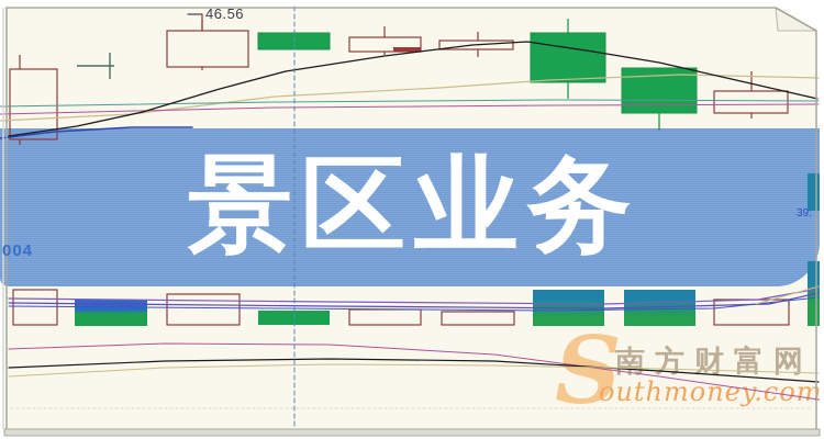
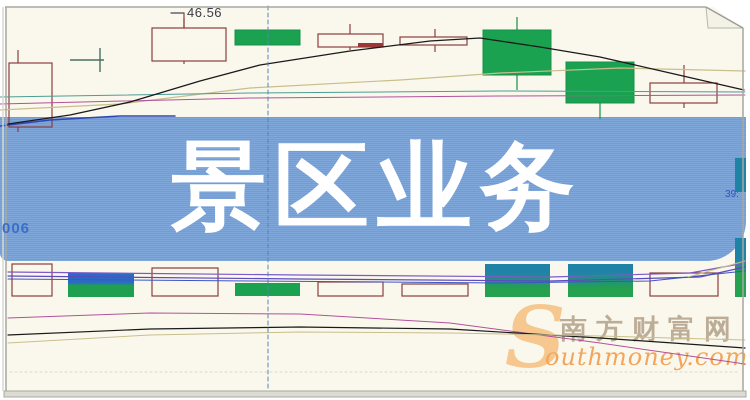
  S
  南方财富网
  outhmoney.com
  景区业务
- 004
+ 006
  39:
  46.56
